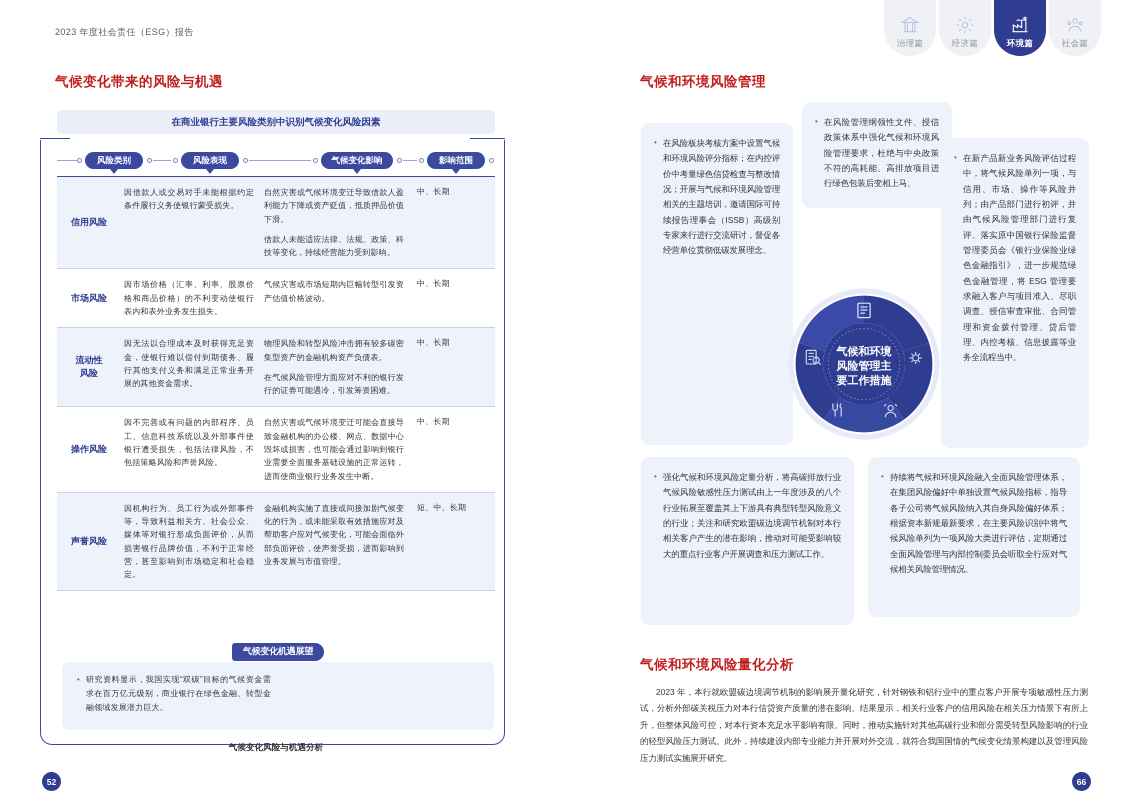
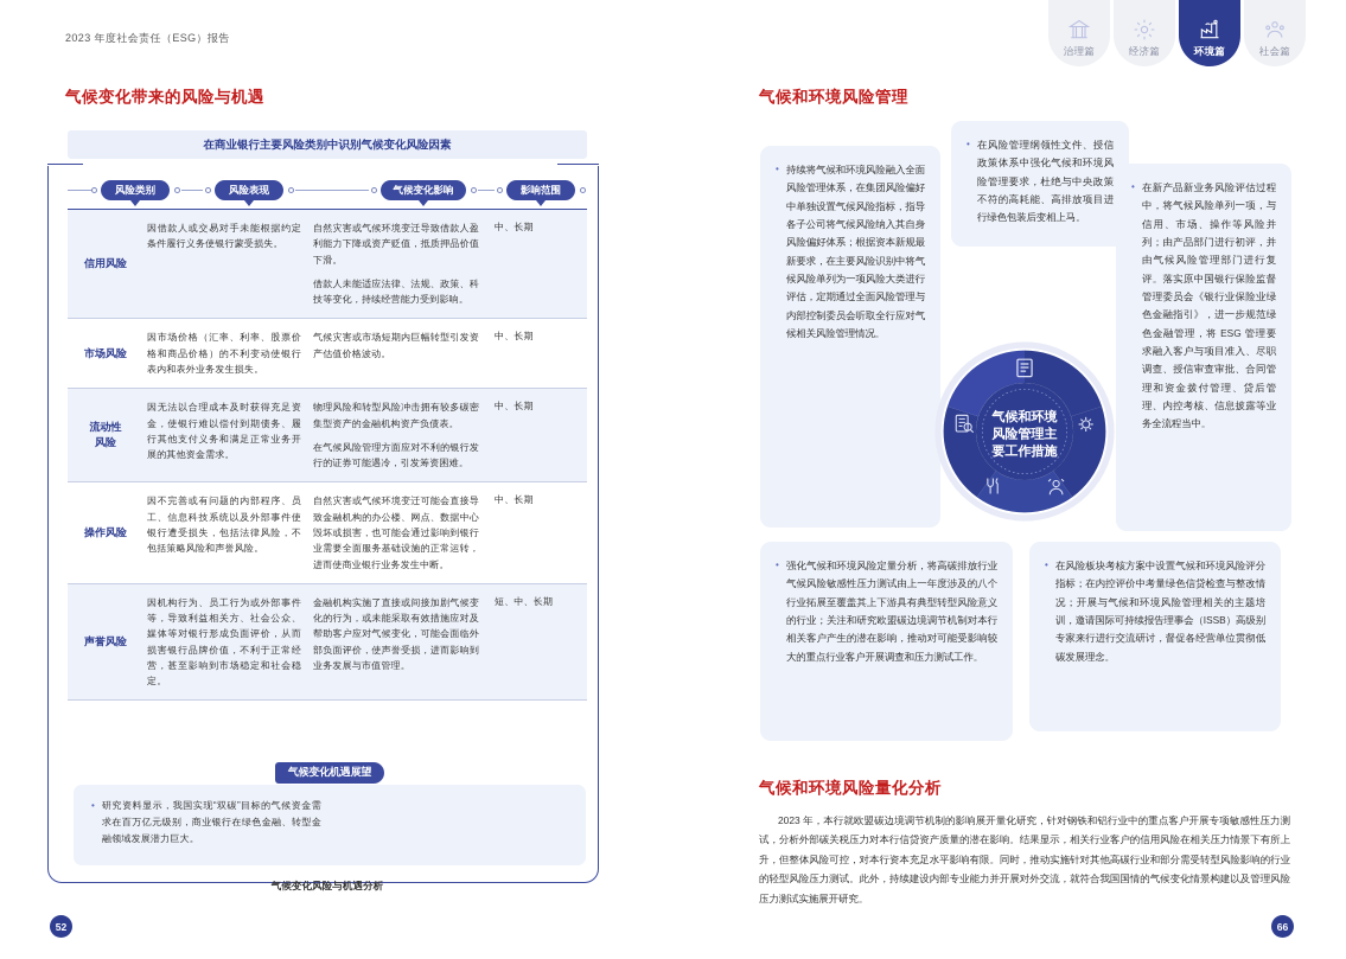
  治理篇
  经济篇
  环境篇
  社会篇
  2023 年度社会责任（ESG）报告
  气候变化带来的风险与机遇
  在商业银行主要风险类别中识别气候变化风险因素
  风险类别
  风险表现
  气候变化影响
  影响范围
  信用风险
  因借款人或交易对手未能根据约定条件履行义务使银行蒙受损失。
  自然灾害或气候环境变迁导致借款人盈利能力下降或资产贬值，抵质押品价值下滑。
  借款人未能适应法律、法规、政策、科技等变化，持续经营能力受到影响。
  中、长期
  市场风险
  因市场价格（汇率、利率、股票价格和商品价格）的不利变动使银行表内和表外业务发生损失。
  气候灾害或市场短期内巨幅转型引发资产估值价格波动。
  中、长期
  流动性
  风险
  因无法以合理成本及时获得充足资金，使银行难以偿付到期债务、履行其他支付义务和满足正常业务开展的其他资金需求。
  物理风险和转型风险冲击拥有较多碳密集型资产的金融机构资产负债表。
  在气候风险管理方面应对不利的银行发行的证券可能遇冷，引发筹资困难。
  中、长期
  操作风险
  因不完善或有问题的内部程序、员工、信息科技系统以及外部事件使银行遭受损失，包括法律风险，不包括策略风险和声誉风险。
  自然灾害或气候环境变迁可能会直接导致金融机构的办公楼、网点、数据中心毁坏或损害，也可能会通过影响到银行业需要全面服务基础设施的正常运转，进而使商业银行业务发生中断。
  中、长期
  声誉风险
  因机构行为、员工行为或外部事件等，导致利益相关方、社会公众、媒体等对银行形成负面评价，从而损害银行品牌价值，不利于正常经营，甚至影响到市场稳定和社会稳定。
  金融机构实施了直接或间接加剧气候变化的行为，或未能采取有效措施应对及帮助客户应对气候变化，可能会面临外部负面评价，使声誉受损，进而影响到业务发展与市值管理。
  短、中、长期
  气候变化机遇展望
  研究资料显示，我国实现“双碳”目标的气候资金需求在百万亿元级别，商业银行在绿色金融、转型金融领域发展潜力巨大。
  气候变化风险与机遇分析
  52
  气候和环境风险管理
- 在风险板块考核方案中设置气候和环境风险评分指标；在内控评价中考量绿色信贷检查与整改情况；开展与气候和环境风险管理相关的主题培训，邀请国际可持续报告理事会（ISSB）高级别专家来行进行交流研讨，督促各经营单位贯彻低碳发展理念。
+ 持续将气候和环境风险融入全面风险管理体系，在集团风险偏好中单独设置气候风险指标，指导各子公司将气候风险纳入其自身风险偏好体系；根据资本新规最新要求，在主要风险识别中将气候风险单列为一项风险大类进行评估，定期通过全面风险管理与内部控制委员会听取全行应对气候相关风险管理情况。
  在风险管理纲领性文件、授信政策体系中强化气候和环境风险管理要求，杜绝与中央政策不符的高耗能、高排放项目进行绿色包装后变相上马。
  在新产品新业务风险评估过程中，将气候风险单列一项，与信用、市场、操作等风险并列；由产品部门进行初评，并由气候风险管理部门进行复评。落实原中国银行保险监督管理委员会《银行业保险业绿色金融指引》，进一步规范绿色金融管理，将 ESG 管理要求融入客户与项目准入、尽职调查、授信审查审批、合同管理和资金拨付管理、贷后管理、内控考核、信息披露等业务全流程当中。
  强化气候和环境风险定量分析，将高碳排放行业气候风险敏感性压力测试由上一年度涉及的八个行业拓展至覆盖其上下游具有典型转型风险意义的行业；关注和研究欧盟碳边境调节机制对本行相关客户产生的潜在影响，推动对可能受影响较大的重点行业客户开展调查和压力测试工作。
- 持续将气候和环境风险融入全面风险管理体系，在集团风险偏好中单独设置气候风险指标，指导各子公司将气候风险纳入其自身风险偏好体系；根据资本新规最新要求，在主要风险识别中将气候风险单列为一项风险大类进行评估，定期通过全面风险管理与内部控制委员会听取全行应对气候相关风险管理情况。
+ 在风险板块考核方案中设置气候和环境风险评分指标；在内控评价中考量绿色信贷检查与整改情况；开展与气候和环境风险管理相关的主题培训，邀请国际可持续报告理事会（ISSB）高级别专家来行进行交流研讨，督促各经营单位贯彻低碳发展理念。
  气候和环境
  风险管理主
  要工作措施
  气候和环境风险量化分析
  2023 年，本行就欧盟碳边境调节机制的影响展开量化研究，针对钢铁和铝行业中的重点客户开展专项敏感性压力测试，分析外部碳关税压力对本行信贷资产质量的潜在影响。结果显示，相关行业客户的信用风险在相关压力情景下有所上升，但整体风险可控，对本行资本充足水平影响有限。同时，推动实施针对其他高碳行业和部分需受转型风险影响的行业的轻型风险压力测试。此外，持续建设内部专业能力并开展对外交流，就符合我国国情的气候变化情景构建以及管理风险压力测试实施展开研究。
  66
